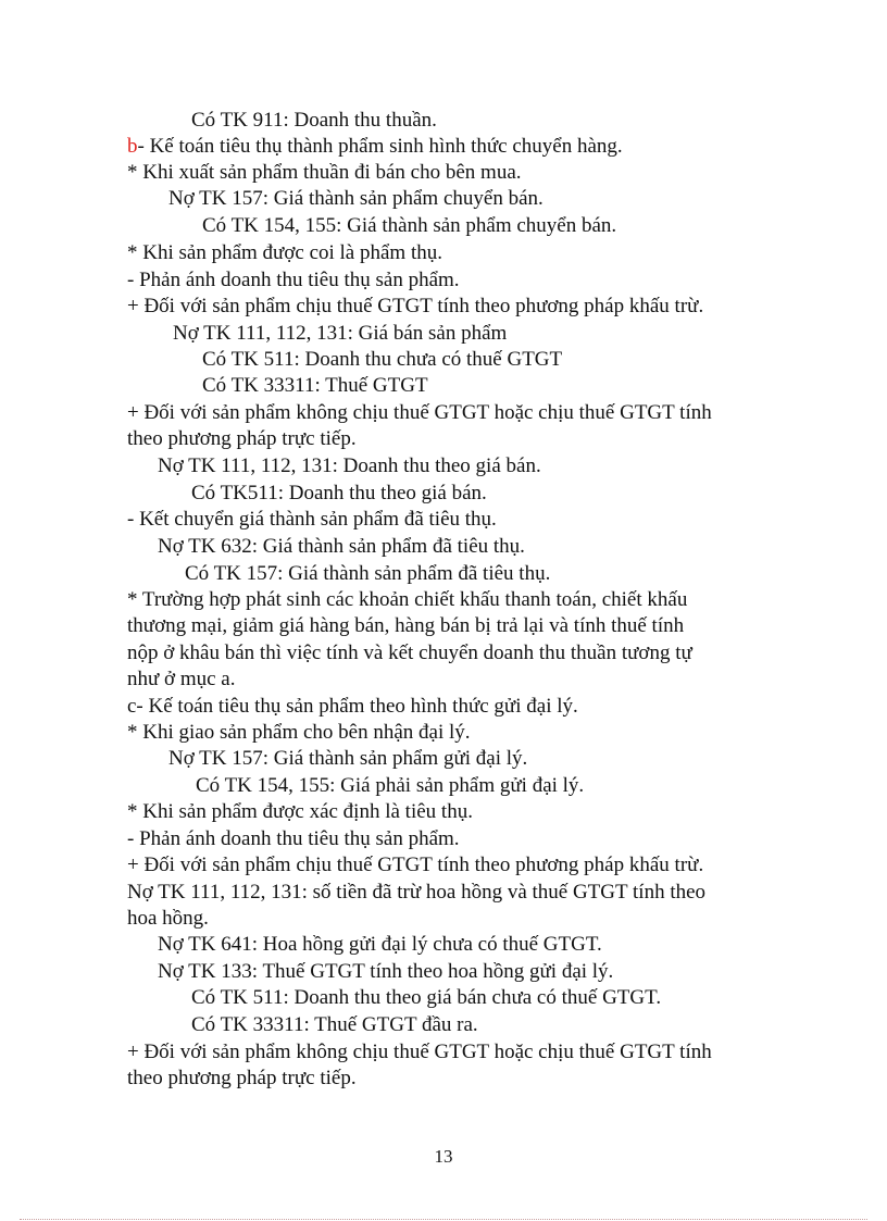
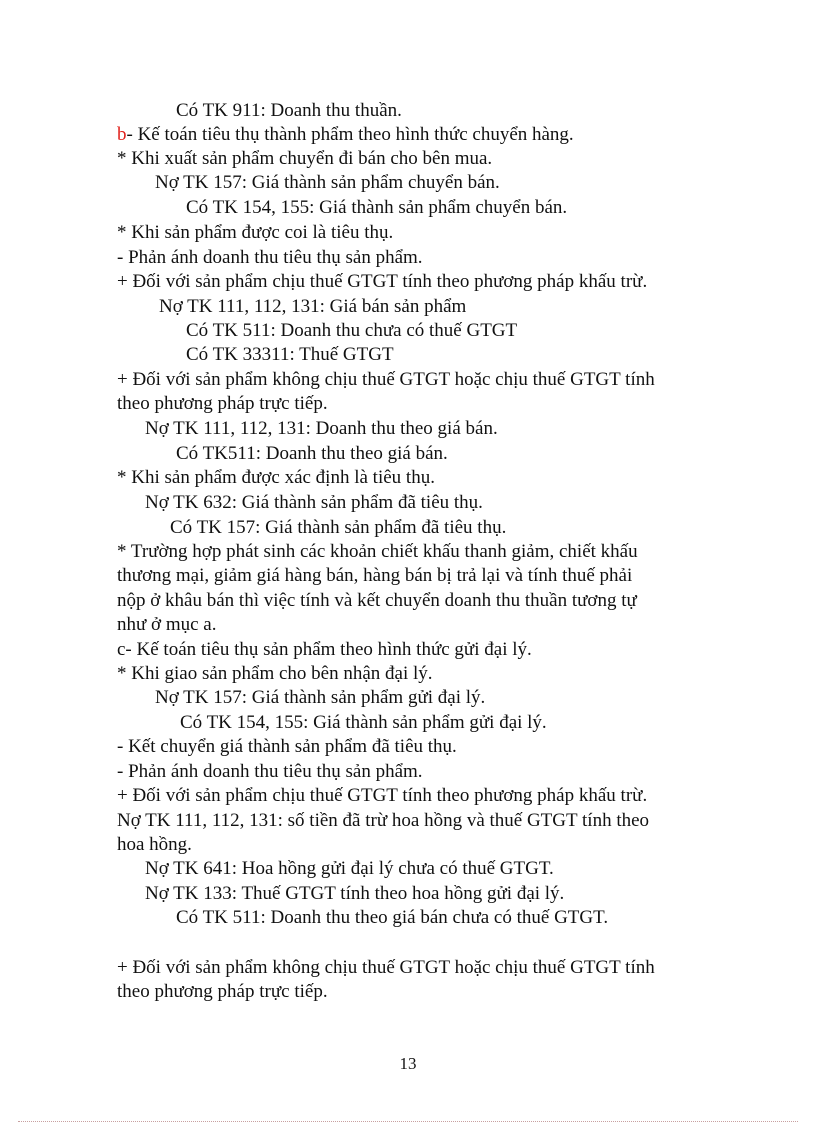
  Có TK 911: Doanh thu thuần.
- b- Kế toán tiêu thụ thành phẩm sinh hình thức chuyển hàng.
+ b- Kế toán tiêu thụ thành phẩm theo hình thức chuyển hàng.
- * Khi xuất sản phẩm thuần đi bán cho bên mua.
+ * Khi xuất sản phẩm chuyển đi bán cho bên mua.
  Nợ TK 157: Giá thành sản phẩm chuyển bán.
  Có TK 154, 155: Giá thành sản phẩm chuyển bán.
- * Khi sản phẩm được coi là phẩm thụ.
+ * Khi sản phẩm được coi là tiêu thụ.
  - Phản ánh doanh thu tiêu thụ sản phẩm.
  + Đối với sản phẩm chịu thuế GTGT tính theo phương pháp khấu trừ.
  Nợ TK 111, 112, 131: Giá bán sản phẩm
  Có TK 511: Doanh thu chưa có thuế GTGT
  Có TK 33311: Thuế GTGT
  + Đối với sản phẩm không chịu thuế GTGT hoặc chịu thuế GTGT tính
  theo phương pháp trực tiếp.
  Nợ TK 111, 112, 131: Doanh thu theo giá bán.
  Có TK511: Doanh thu theo giá bán.
- - Kết chuyển giá thành sản phẩm đã tiêu thụ.
+ * Khi sản phẩm được xác định là tiêu thụ.
  Nợ TK 632: Giá thành sản phẩm đã tiêu thụ.
  Có TK 157: Giá thành sản phẩm đã tiêu thụ.
- * Trường hợp phát sinh các khoản chiết khấu thanh toán, chiết khấu
+ * Trường hợp phát sinh các khoản chiết khấu thanh giảm, chiết khấu
- thương mại, giảm giá hàng bán, hàng bán bị trả lại và tính thuế tính
+ thương mại, giảm giá hàng bán, hàng bán bị trả lại và tính thuế phải
  nộp ở khâu bán thì việc tính và kết chuyển doanh thu thuần tương tự
  như ở mục a.
  c- Kế toán tiêu thụ sản phẩm theo hình thức gửi đại lý.
  * Khi giao sản phẩm cho bên nhận đại lý.
  Nợ TK 157: Giá thành sản phẩm gửi đại lý.
- Có TK 154, 155: Giá phải sản phẩm gửi đại lý.
+ Có TK 154, 155: Giá thành sản phẩm gửi đại lý.
- * Khi sản phẩm được xác định là tiêu thụ.
+ - Kết chuyển giá thành sản phẩm đã tiêu thụ.
  - Phản ánh doanh thu tiêu thụ sản phẩm.
  + Đối với sản phẩm chịu thuế GTGT tính theo phương pháp khấu trừ.
  Nợ TK 111, 112, 131: số tiền đã trừ hoa hồng và thuế GTGT tính theo
  hoa hồng.
  Nợ TK 641: Hoa hồng gửi đại lý chưa có thuế GTGT.
  Nợ TK 133: Thuế GTGT tính theo hoa hồng gửi đại lý.
  Có TK 511: Doanh thu theo giá bán chưa có thuế GTGT.
- Có TK 33311: Thuế GTGT đầu ra.
  + Đối với sản phẩm không chịu thuế GTGT hoặc chịu thuế GTGT tính
  theo phương pháp trực tiếp.
  13
